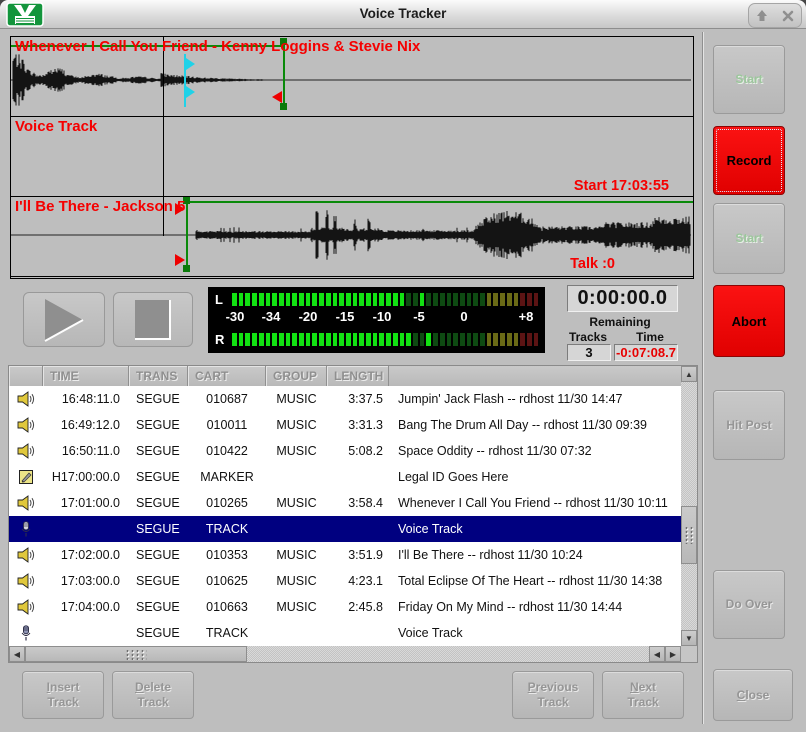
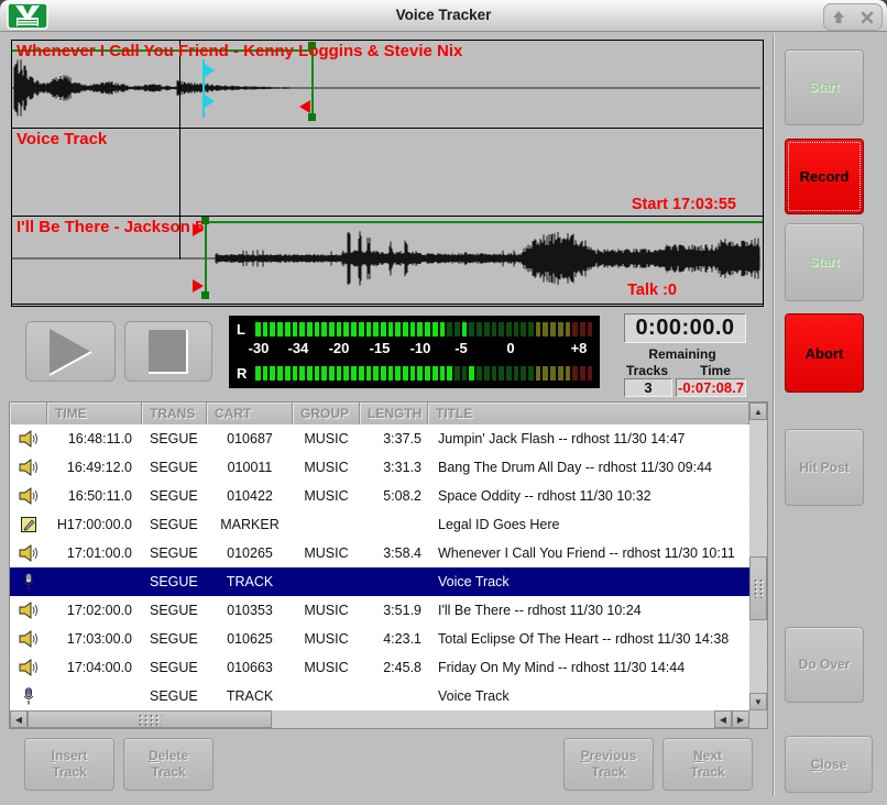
  Voice Tracker
  Whenever I Call You Friend - Kenny Loggins & Stevie Nix
  Voice Track
  Start 17:03:55
  I'll Be There - Jackson 5
  Talk :0
  L
  -30
  -34
  -20
  -15
  -10
  -5
  0
  +8
  R
  0:00:00.0
  Remaining
  Tracks
  Time
  3
  -0:07:08.7
  TIME
  TRANS
  CART
  GROUP
  LENGTH
+ TITLE
  16:48:11.0
  SEGUE
  010687
  MUSIC
  3:37.5
  Jumpin' Jack Flash -- rdhost 11/30 14:47
  16:49:12.0
  SEGUE
  010011
  MUSIC
  3:31.3
- Bang The Drum All Day -- rdhost 11/30 09:39
+ Bang The Drum All Day -- rdhost 11/30 09:44
  16:50:11.0
  SEGUE
  010422
  MUSIC
  5:08.2
- Space Oddity -- rdhost 11/30 07:32
+ Space Oddity -- rdhost 11/30 10:32
  H17:00:00.0
  SEGUE
  MARKER
  Legal ID Goes Here
  17:01:00.0
  SEGUE
  010265
  MUSIC
  3:58.4
  Whenever I Call You Friend -- rdhost 11/30 10:11
  SEGUE
  TRACK
  Voice Track
  17:02:00.0
  SEGUE
  010353
  MUSIC
  3:51.9
  I'll Be There -- rdhost 11/30 10:24
  17:03:00.0
  SEGUE
  010625
  MUSIC
  4:23.1
  Total Eclipse Of The Heart -- rdhost 11/30 14:38
  17:04:00.0
  SEGUE
  010663
  MUSIC
  2:45.8
  Friday On My Mind -- rdhost 11/30 14:44
  SEGUE
  TRACK
  Voice Track
  ▲
  ▼
  ◀
  ◀
  ▶
  Start
  Record
  Start
  Abort
  Hit Post
  Do Over
  Insert
  Track
  Delete
  Track
  Previous
  Track
  Next
  Track
  Close
